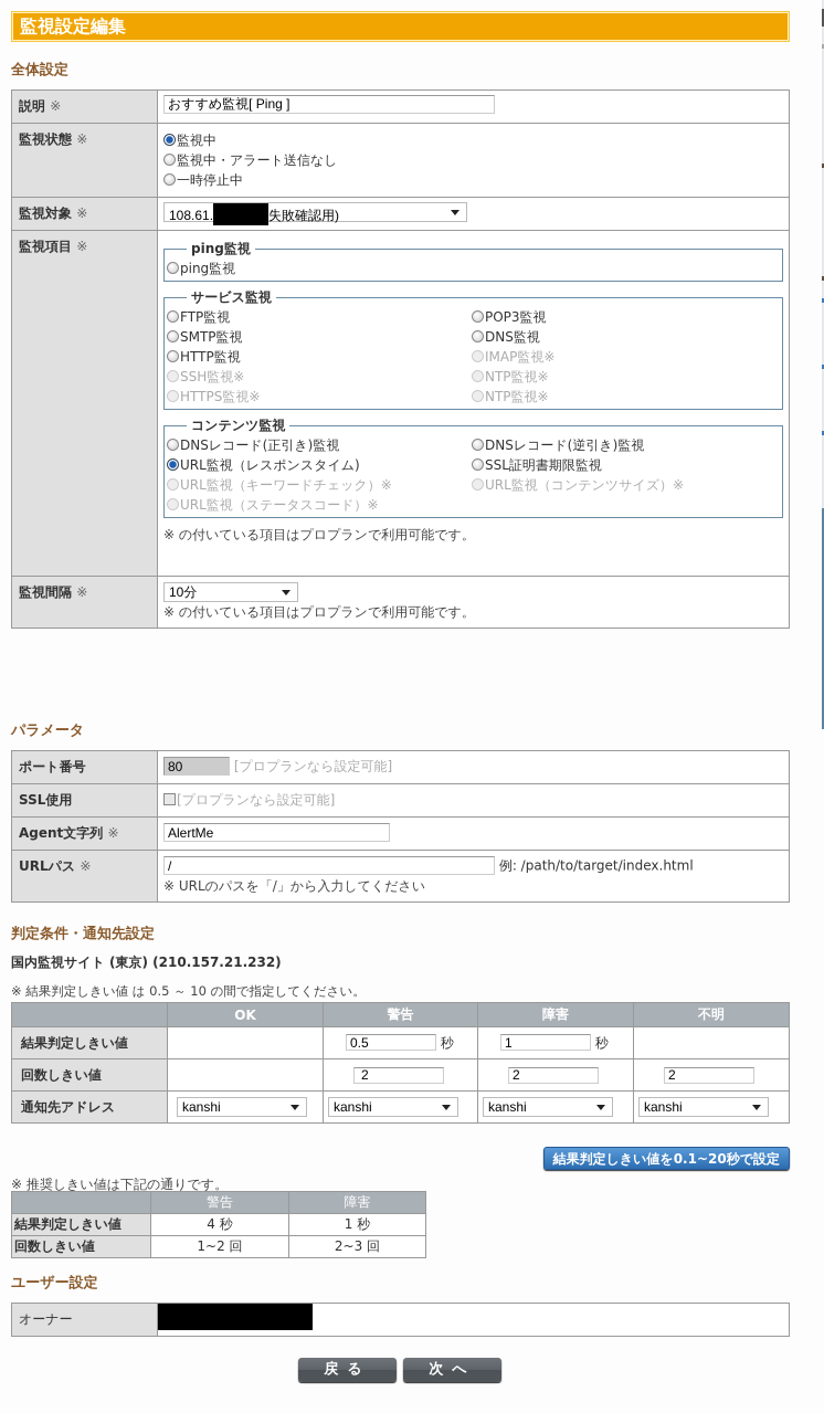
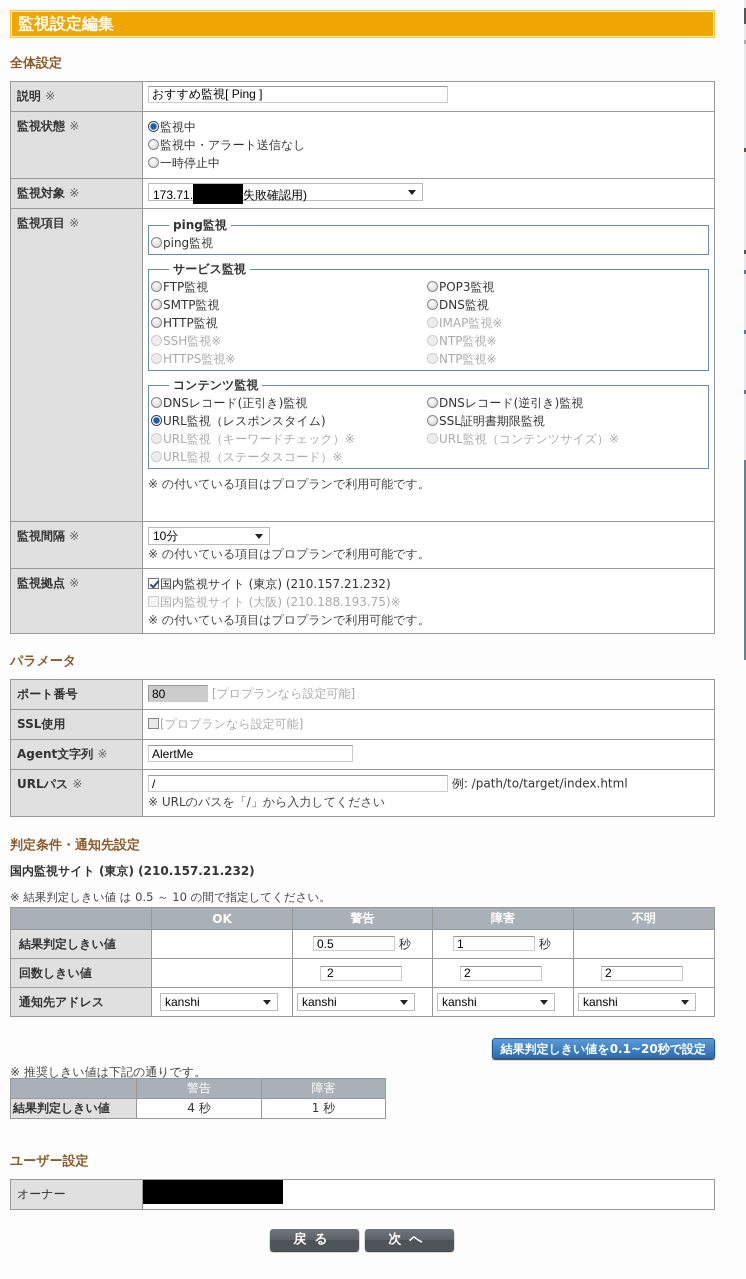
  監視設定編集
  全体設定
  説明 ※	おすすめ監視[ Ping ]
  監視状態 ※	監視中 監視中・アラート送信なし 一時停止中
- 監視対象 ※	108.61. 失敗確認用)
+ 監視対象 ※	173.71. 失敗確認用)
  監視項目 ※	ping監視 ping監視 サービス監視 FTP監視 SMTP監視 HTTP監視 SSH監視※ HTTPS監視※ POP3監視 DNS監視 IMAP監視※ NTP監視※ NTP監視※ コンテンツ監視 DNSレコード(正引き)監視 URL監視（レスポンスタイム) URL監視（キーワードチェック）※ URL監視（ステータスコード）※ DNSレコード(逆引き)監視 SSL証明書期限監視 URL監視（コンテンツサイズ）※ ※ の付いている項目はプロプランで利用可能です。
  監視間隔 ※	10分 ※ の付いている項目はプロプランで利用可能です。
+ 監視拠点 ※	国内監視サイト (東京) (210.157.21.232) 国内監視サイト (大阪) (210.188.193.75)※ ※ の付いている項目はプロプランで利用可能です。
  パラメータ
  ポート番号	80 [プロプランなら設定可能]
  SSL使用	[プロプランなら設定可能]
  Agent文字列 ※	AlertMe
  URLパス ※	/ 例: /path/to/target/index.html ※ URLのパスを「/」から入力してください
  判定条件・通知先設定
  国内監視サイト (東京) (210.157.21.232)
  ※ 結果判定しきい値 は 0.5 ～ 10 の間で指定してください。
  	OK	警告	障害	不明
  結果判定しきい値		0.5 秒	1 秒
  回数しきい値		2	2	2
  通知先アドレス	kanshi	kanshi	kanshi	kanshi
  結果判定しきい値を0.1~20秒で設定
  ※ 推奨しきい値は下記の通りです。
  	警告	障害
  結果判定しきい値	4 秒	1 秒
- 回数しきい値	1~2 回	2~3 回
  ユーザー設定
  オーナー
  戻る
  次へ
